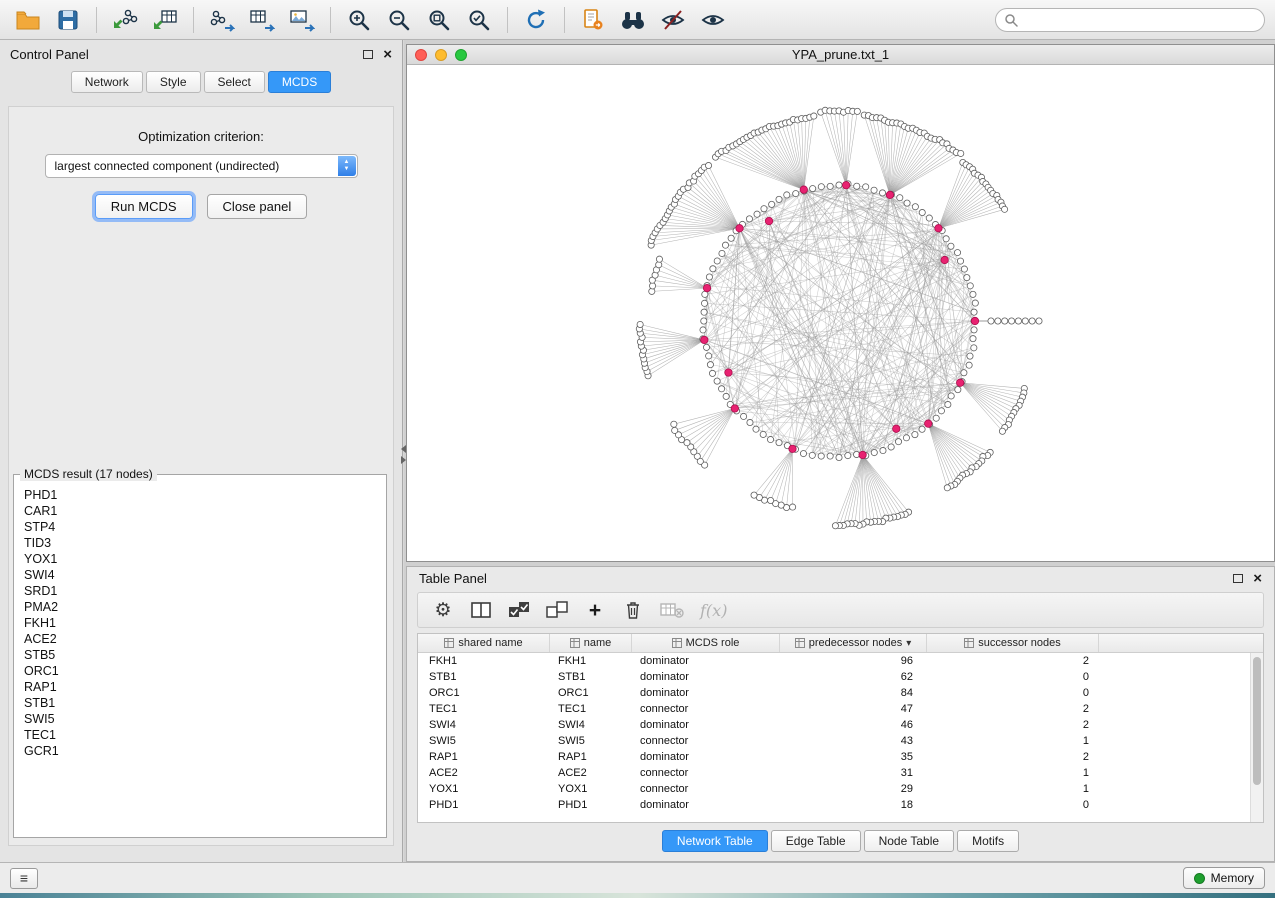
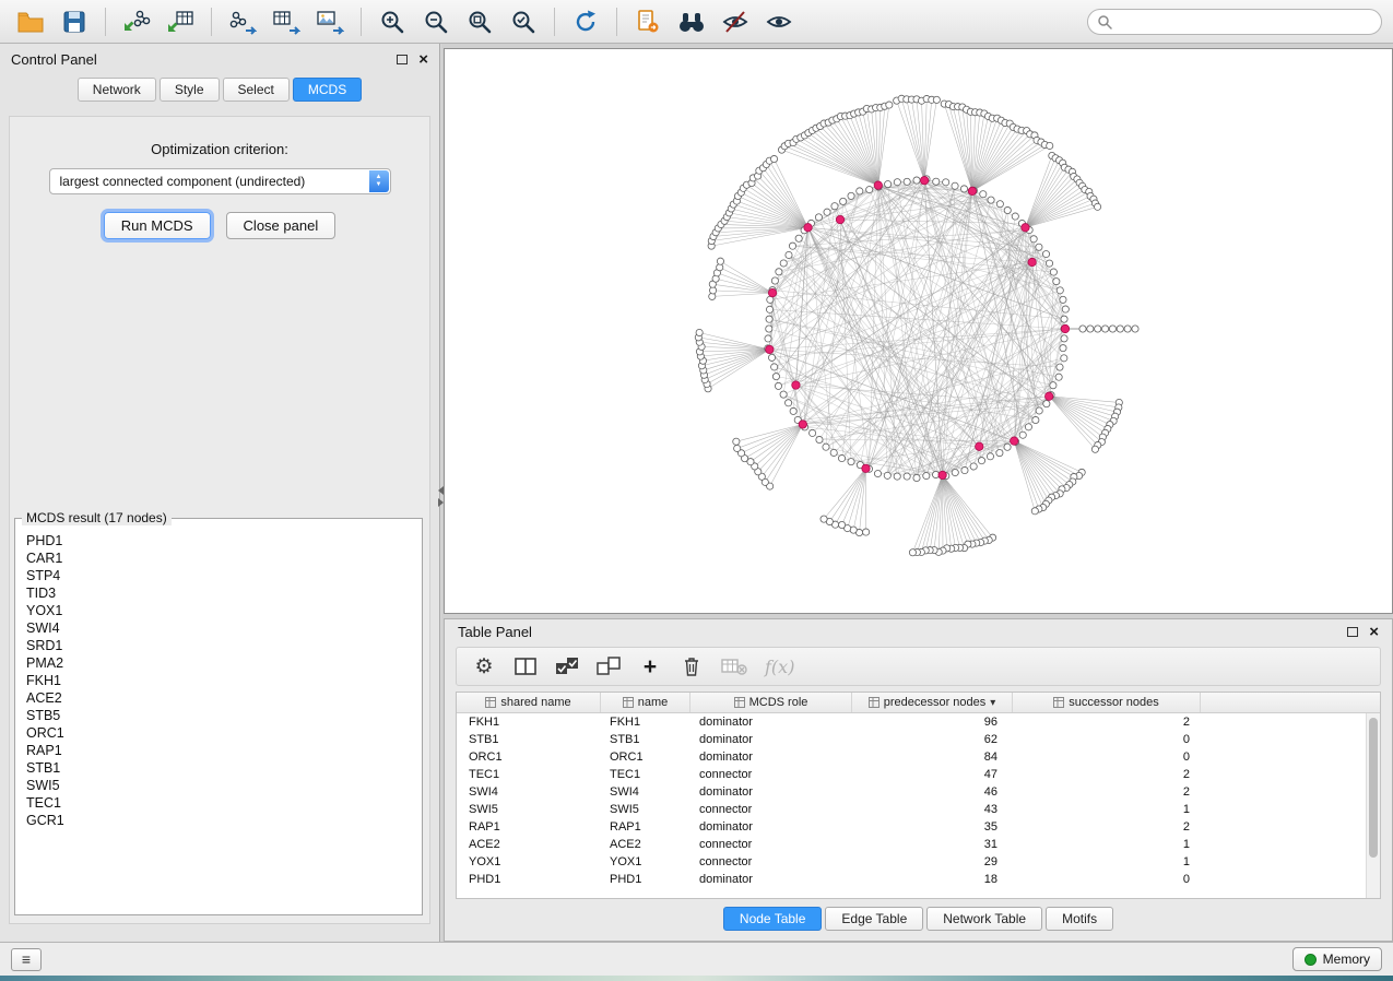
  Control Panel
  ×
  Network
  Style
  Select
  MCDS
  Optimization criterion:
  largest connected component (undirected)
  Run MCDS
  Close panel
  MCDS result (17 nodes)
  PHD1
  CAR1
  STP4
  TID3
  YOX1
  SWI4
  SRD1
  PMA2
  FKH1
  ACE2
  STB5
  ORC1
  RAP1
  STB1
  SWI5
  TEC1
  GCR1
- YPA_prune.txt_1
  Table Panel
  ×
  ⚙
  +
  f(x)
  shared name
  name
  MCDS role
  predecessor nodes
  ▾
  successor nodes
  FKH1
  FKH1
  dominator
  96
  2
  STB1
  STB1
  dominator
  62
  0
  ORC1
  ORC1
  dominator
  84
  0
  TEC1
  TEC1
  connector
  47
  2
  SWI4
  SWI4
  dominator
  46
  2
  SWI5
  SWI5
  connector
  43
  1
  RAP1
  RAP1
  dominator
  35
  2
  ACE2
  ACE2
  connector
  31
  1
  YOX1
  YOX1
  connector
  29
  1
  PHD1
  PHD1
  dominator
  18
  0
- Network Table
+ Node Table
  Edge Table
- Node Table
+ Network Table
  Motifs
  ≡
  Memory
